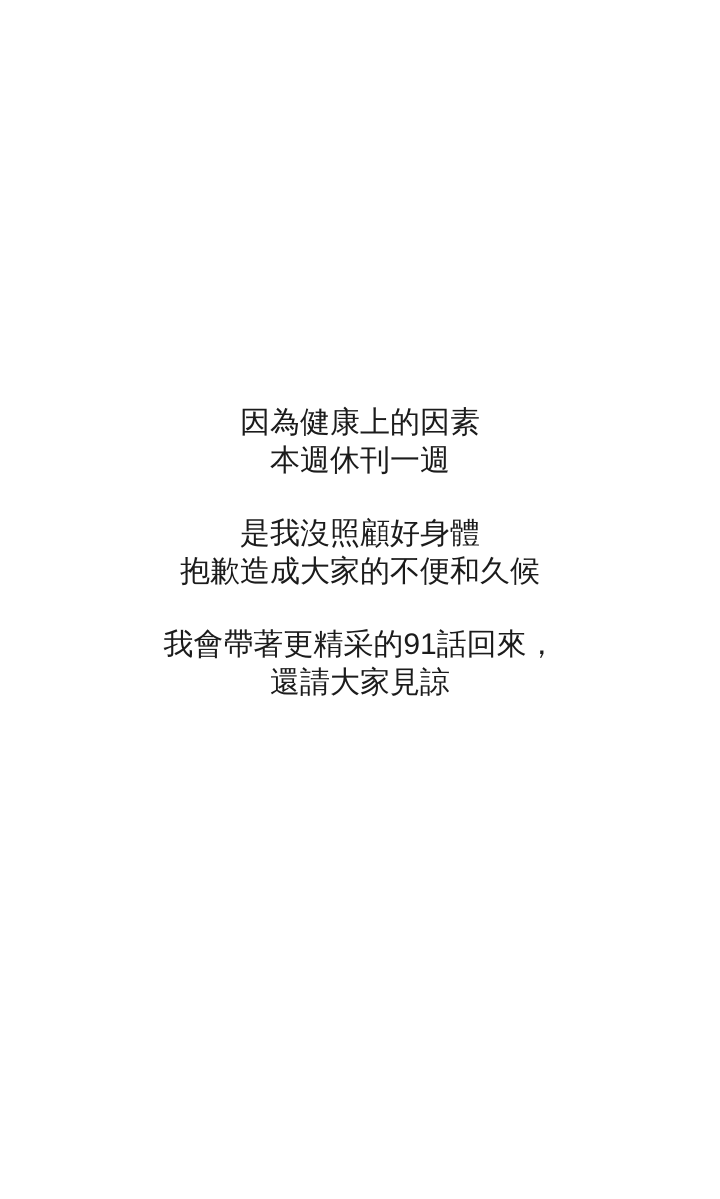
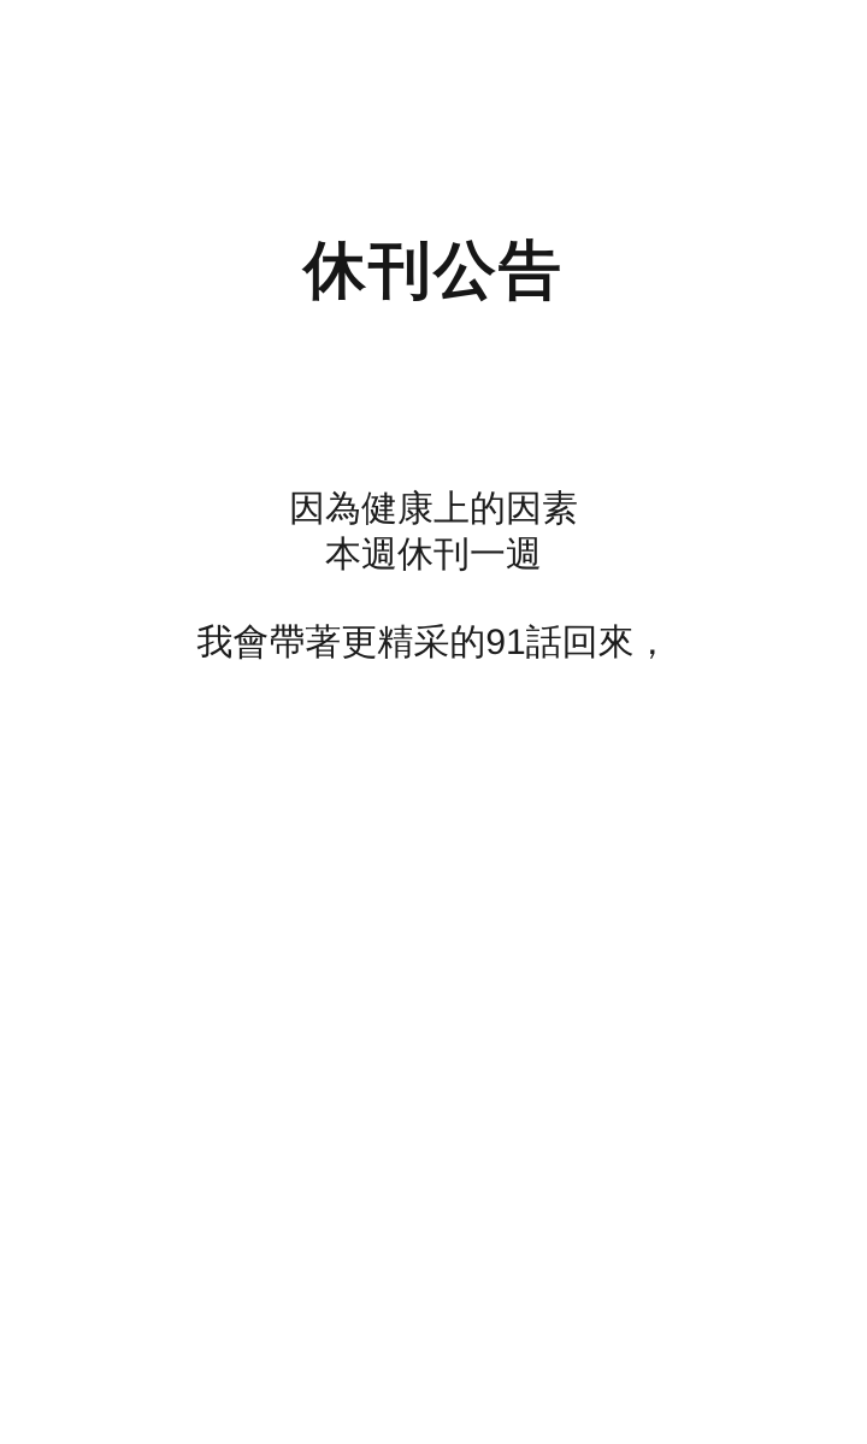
+ 休刊公告
  因為健康上的因素
  本週休刊一週
- 是我沒照顧好身體
- 抱歉造成大家的不便和久候
  我會帶著更精采的91話回來，
- 還請大家見諒
